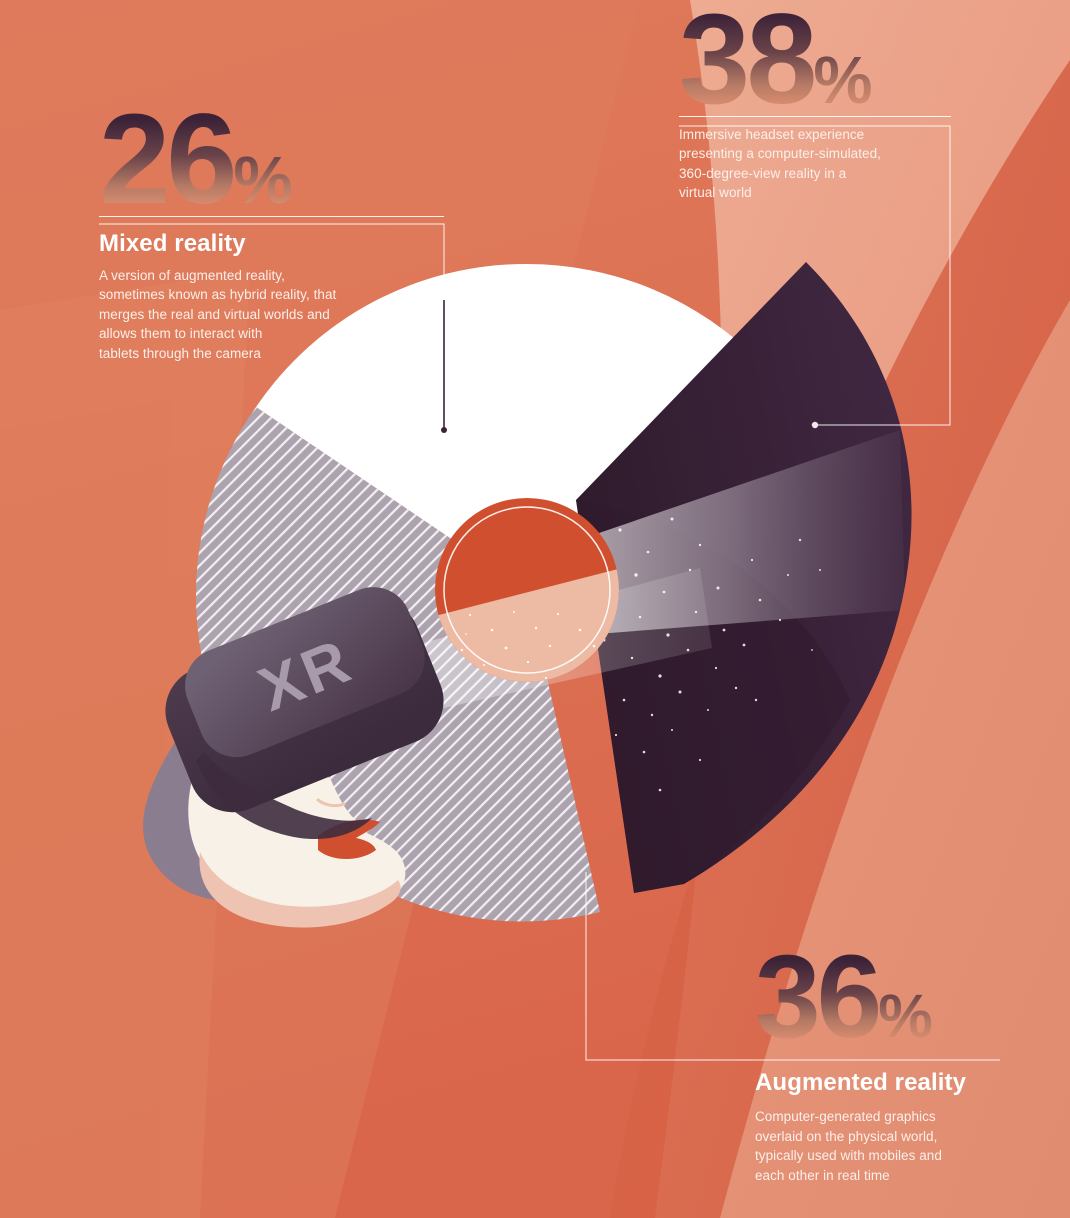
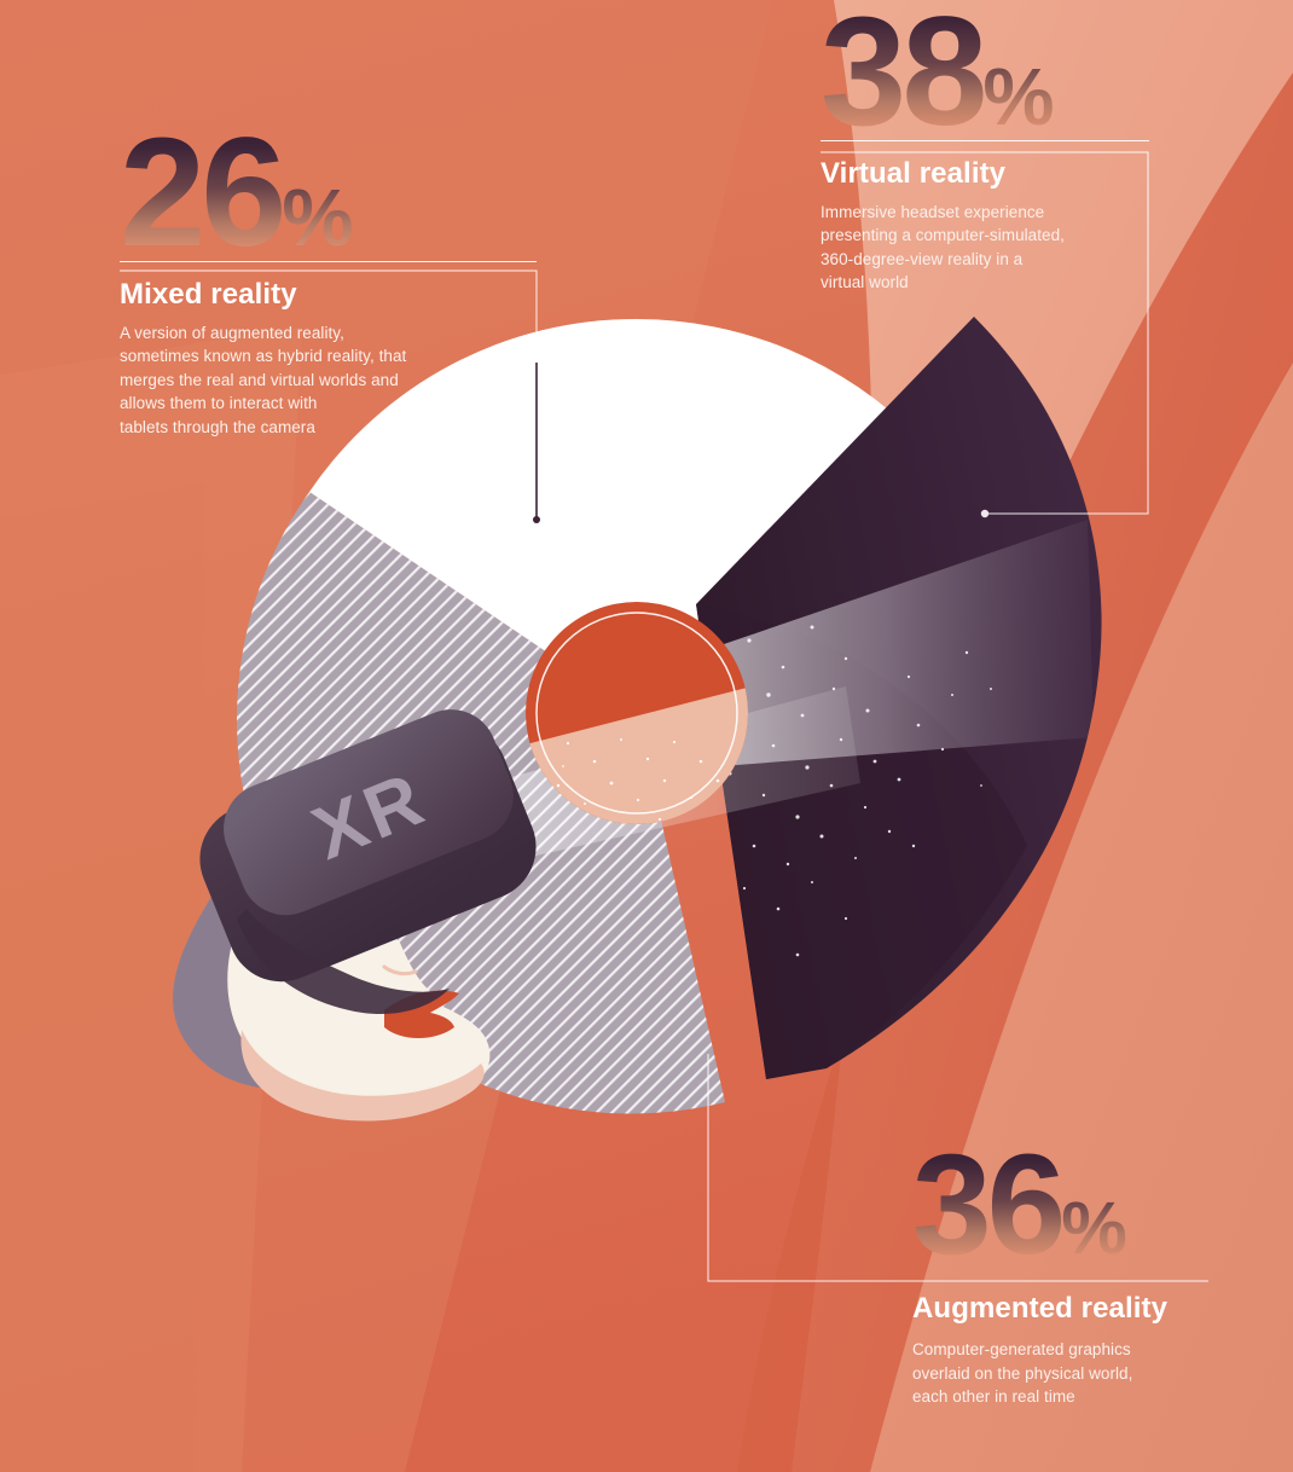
  26%
  Mixed reality
  A version of augmented reality,
  sometimes known as hybrid reality, that
  merges the real and virtual worlds and
  allows them to interact with
  tablets through the camera
  38%
+ Virtual reality
  Immersive headset experience
  presenting a computer-simulated,
  360-degree-view reality in a
  virtual world
  36%
  Augmented reality
  Computer-generated graphics
  overlaid on the physical world,
- typically used with mobiles and
  each other in real time
